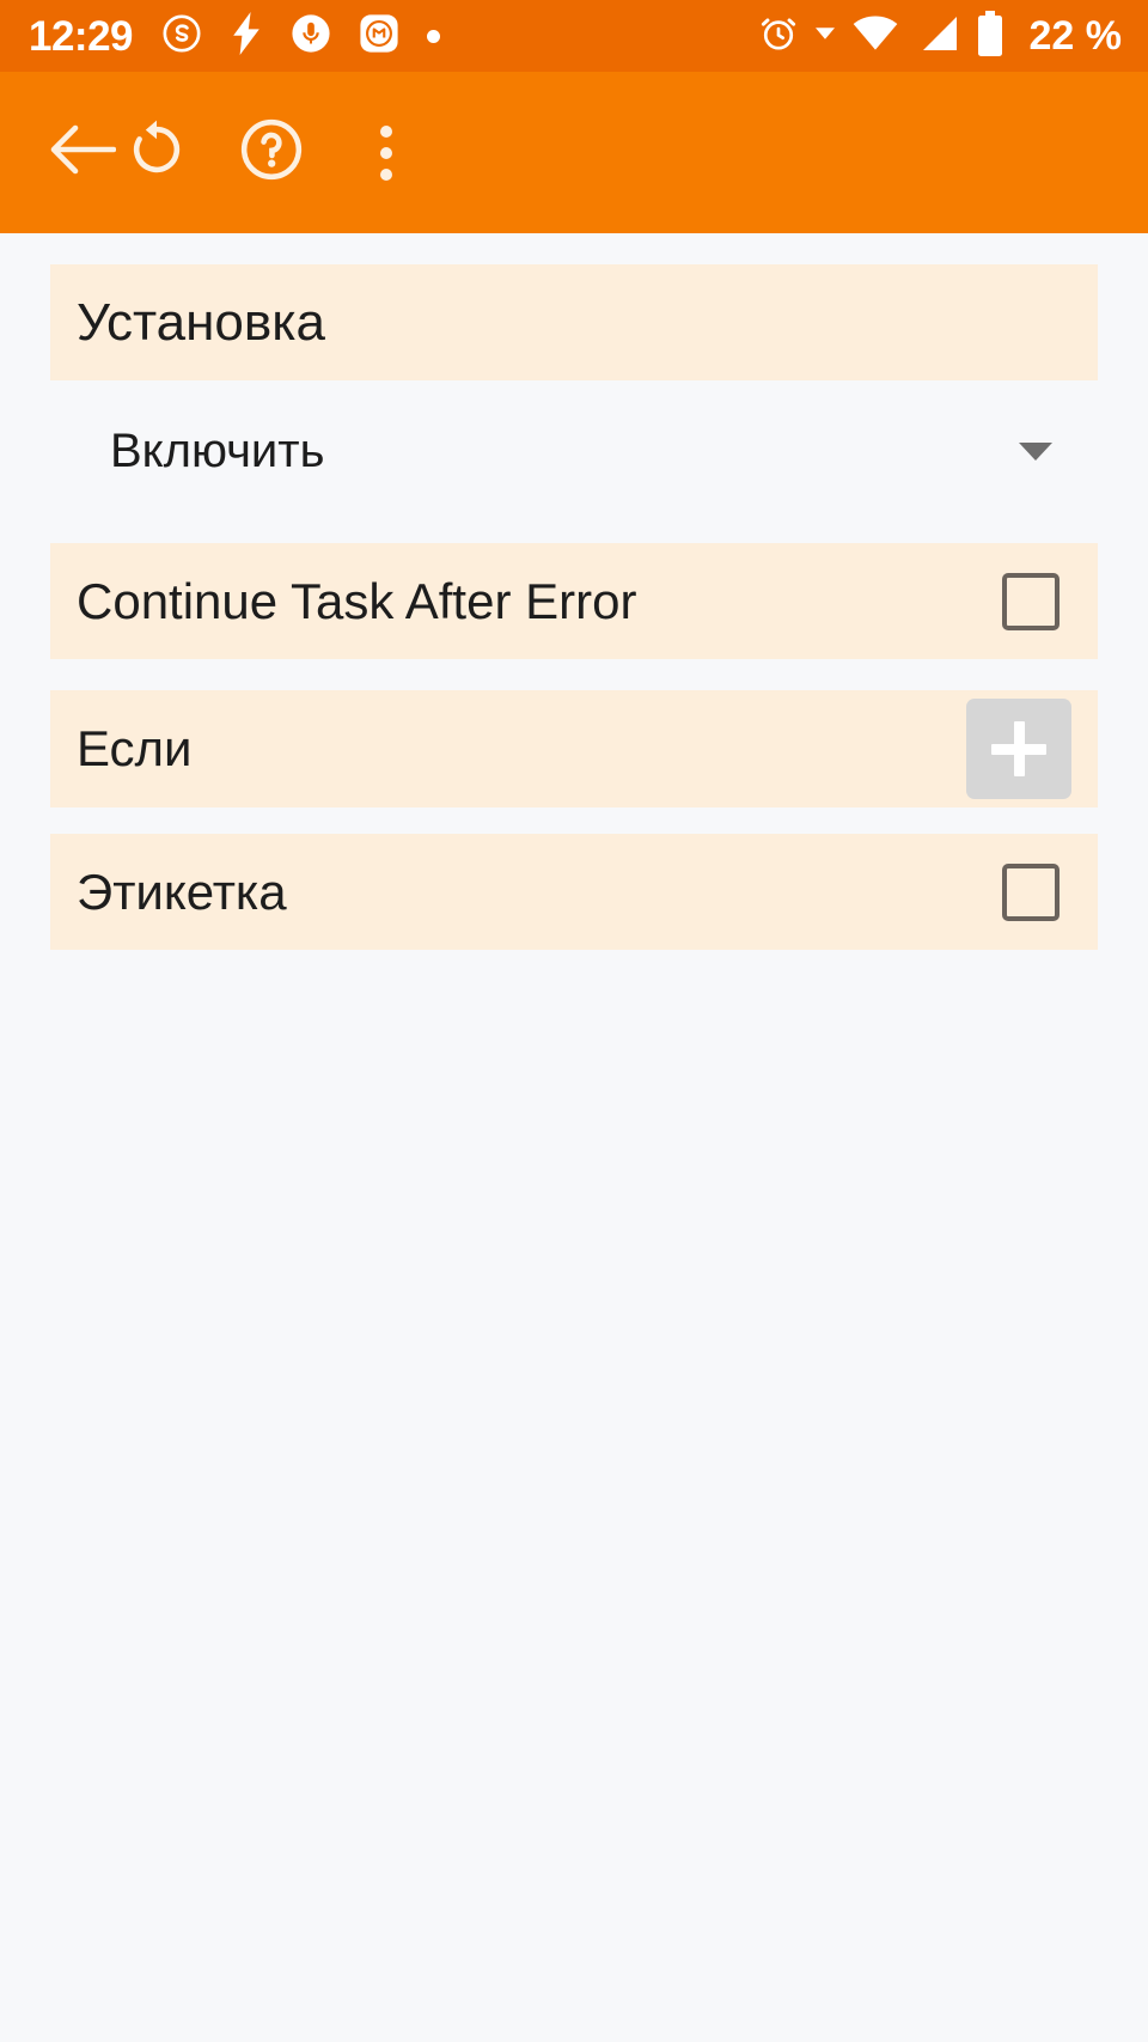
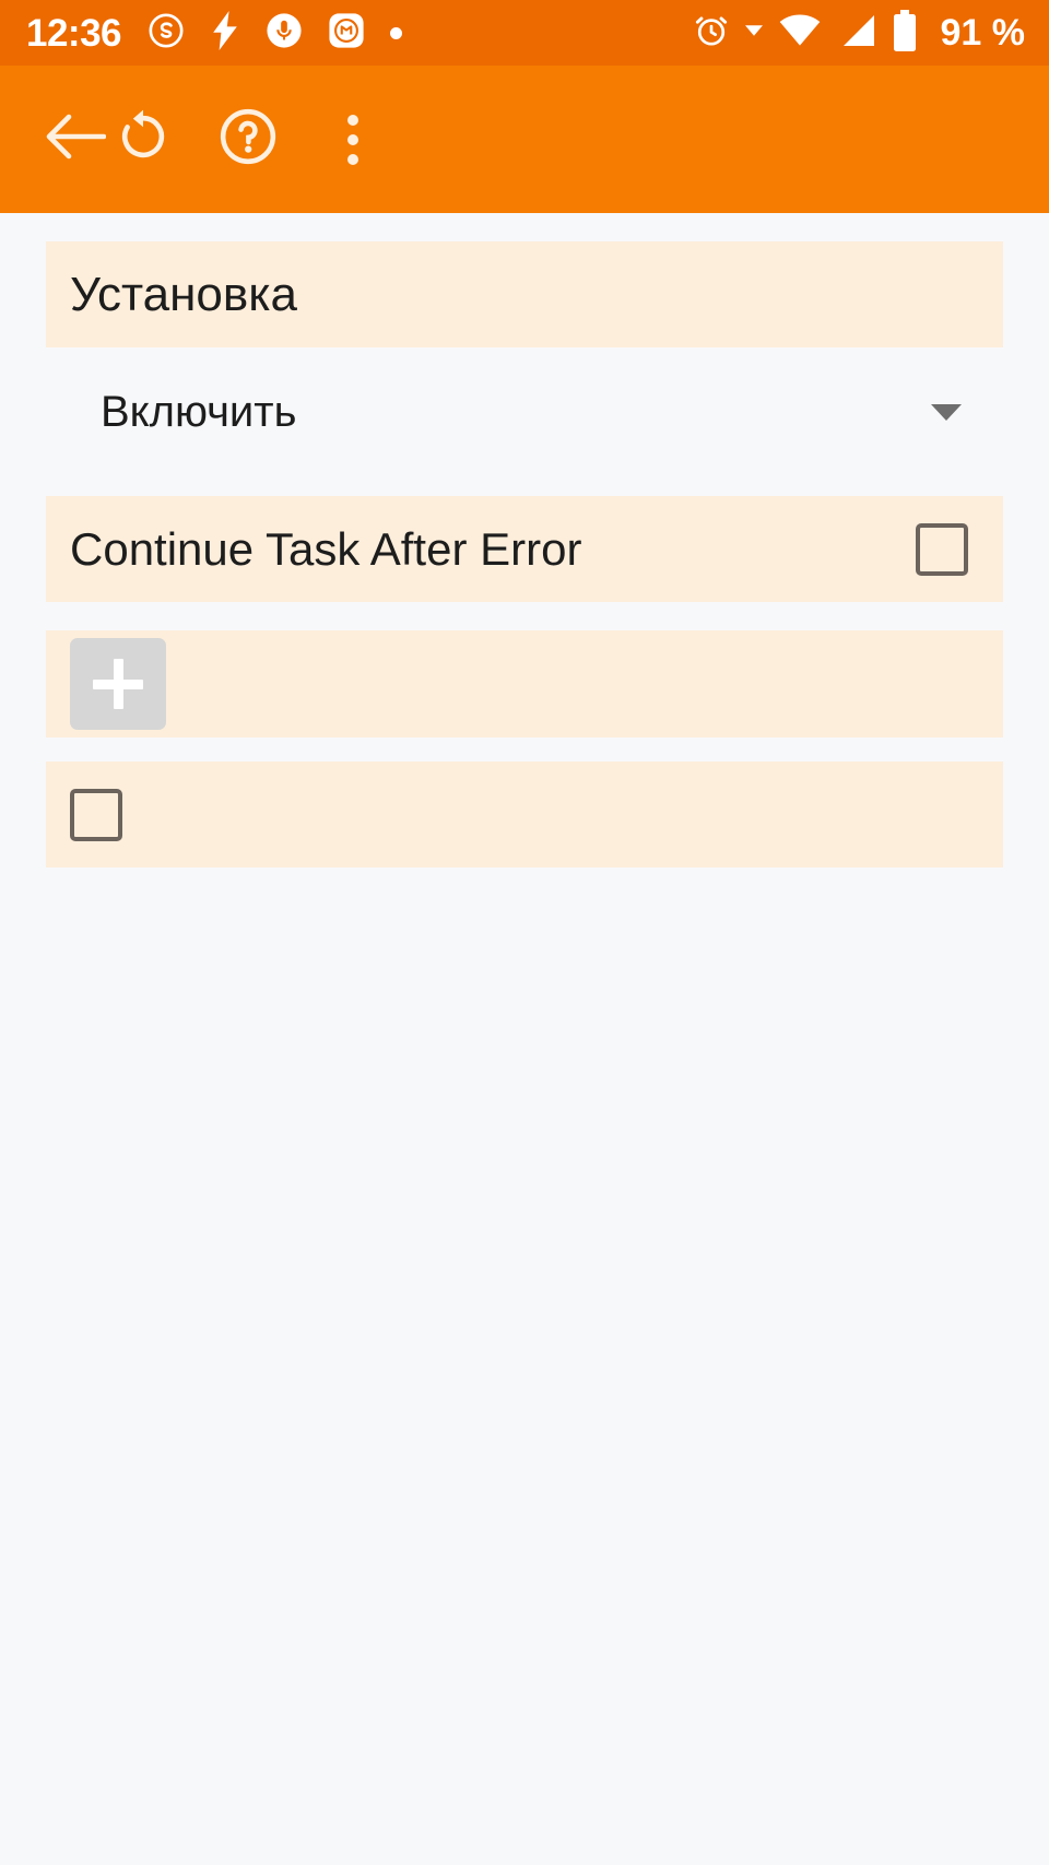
- 12:29
+ 12:36
- 22 %
+ 91 %
  Установка
  Включить
  Continue Task After Error
- Если
- Этикетка
